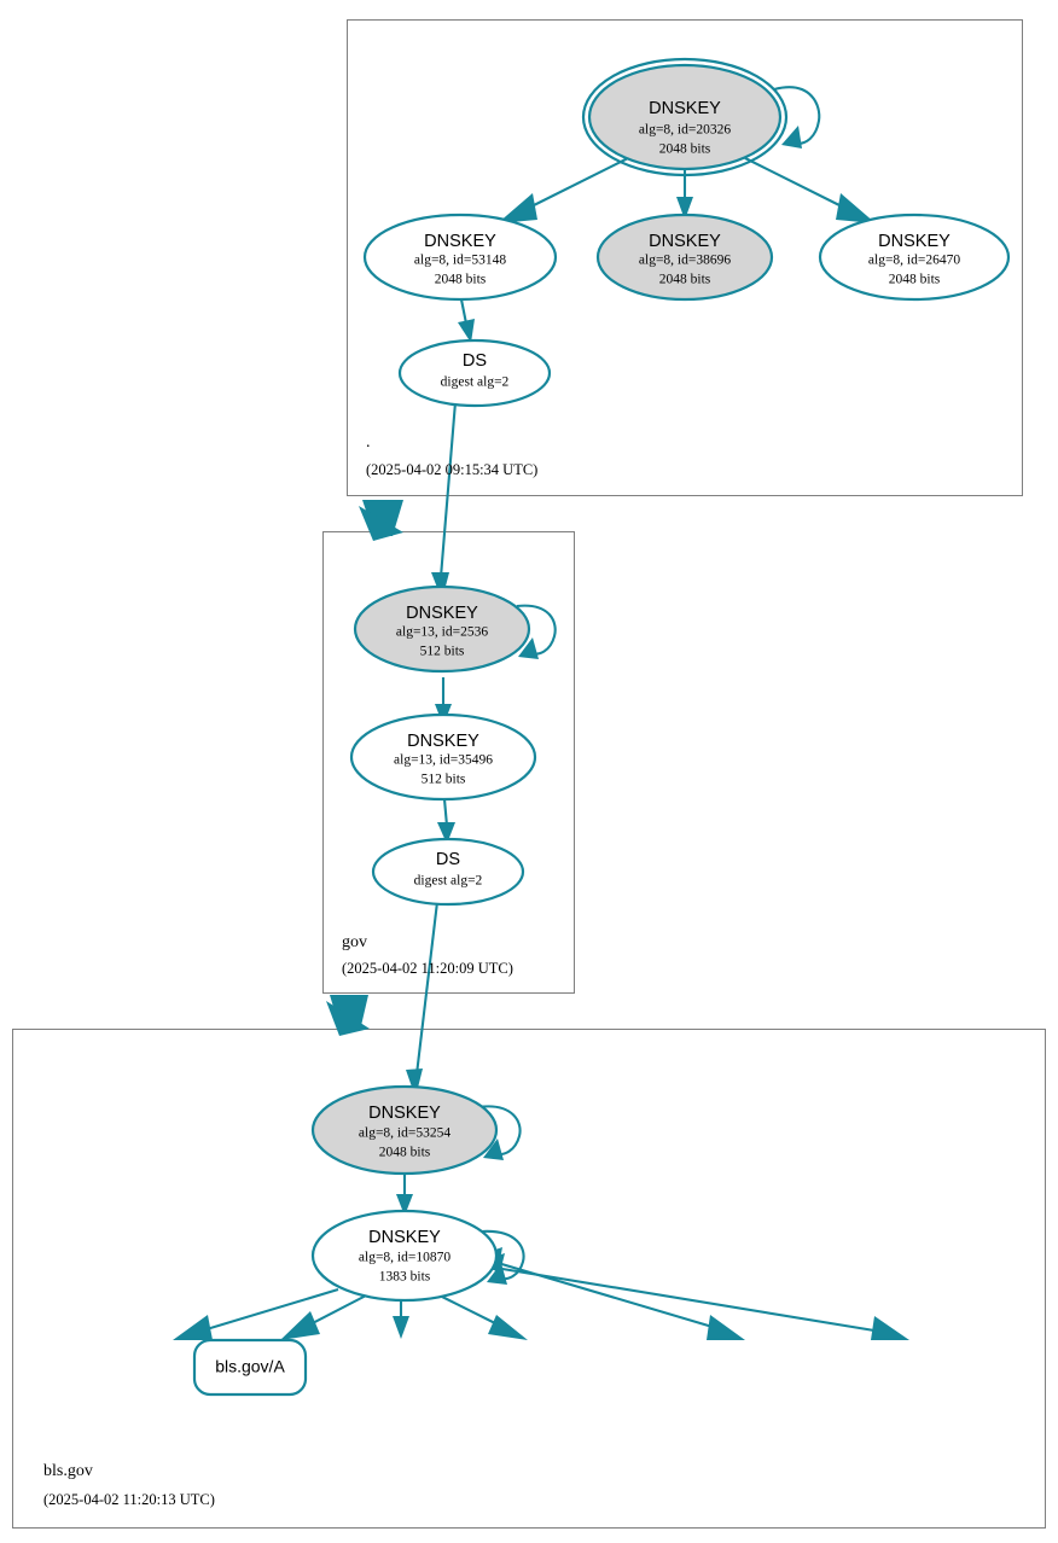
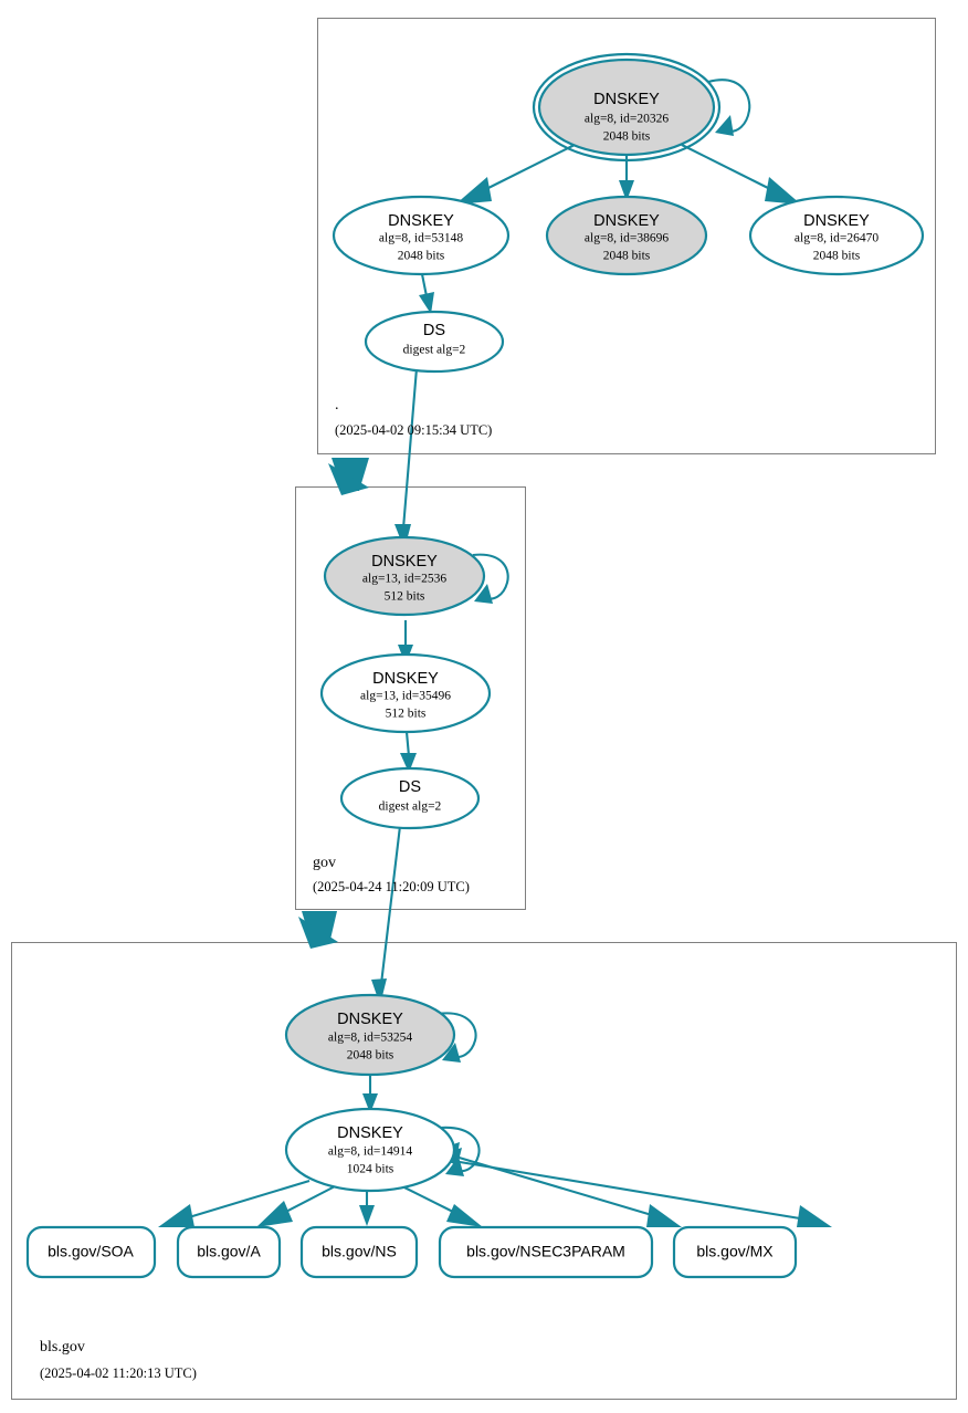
  DNSKEY
  alg=8, id=20326
  2048 bits
  DNSKEY
  alg=8, id=53148
  2048 bits
  DNSKEY
  alg=8, id=38696
  2048 bits
  DNSKEY
  alg=8, id=26470
  2048 bits
  DS
  digest alg=2
  .
  (2025-04-02 09:15:34 UTC)
  DNSKEY
  alg=13, id=2536
  512 bits
  DNSKEY
  alg=13, id=35496
  512 bits
  DS
  digest alg=2
  gov
- (2025-04-02 11:20:09 UTC)
+ (2025-04-24 11:20:09 UTC)
  DNSKEY
  alg=8, id=53254
  2048 bits
  DNSKEY
- alg=8, id=10870
+ alg=8, id=14914
- 1383 bits
+ 1024 bits
+ bls.gov/SOA
  bls.gov/A
+ bls.gov/NS
+ bls.gov/NSEC3PARAM
+ bls.gov/MX
  bls.gov
  (2025-04-02 11:20:13 UTC)
